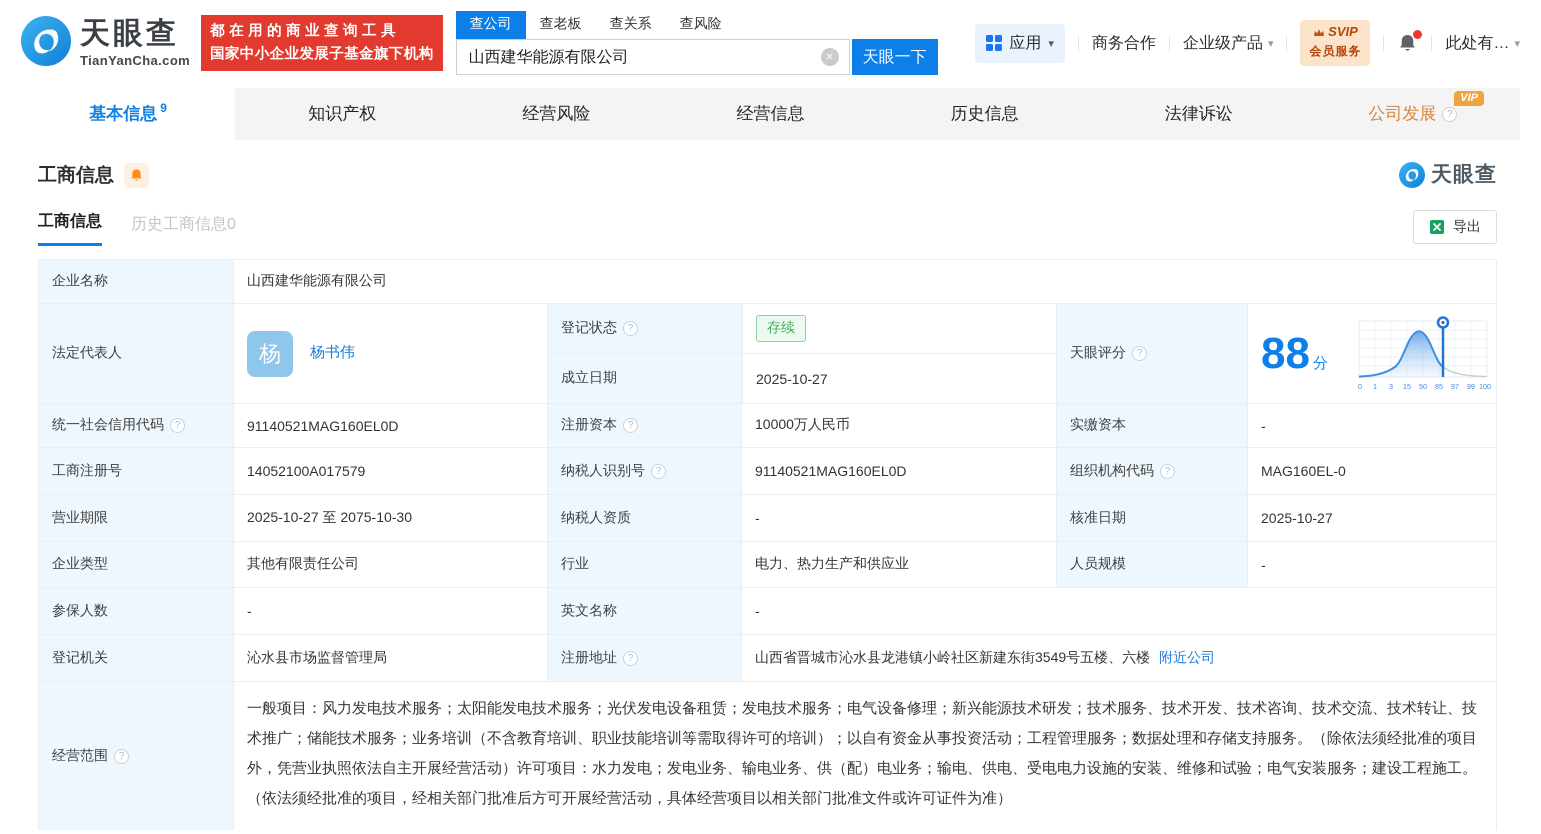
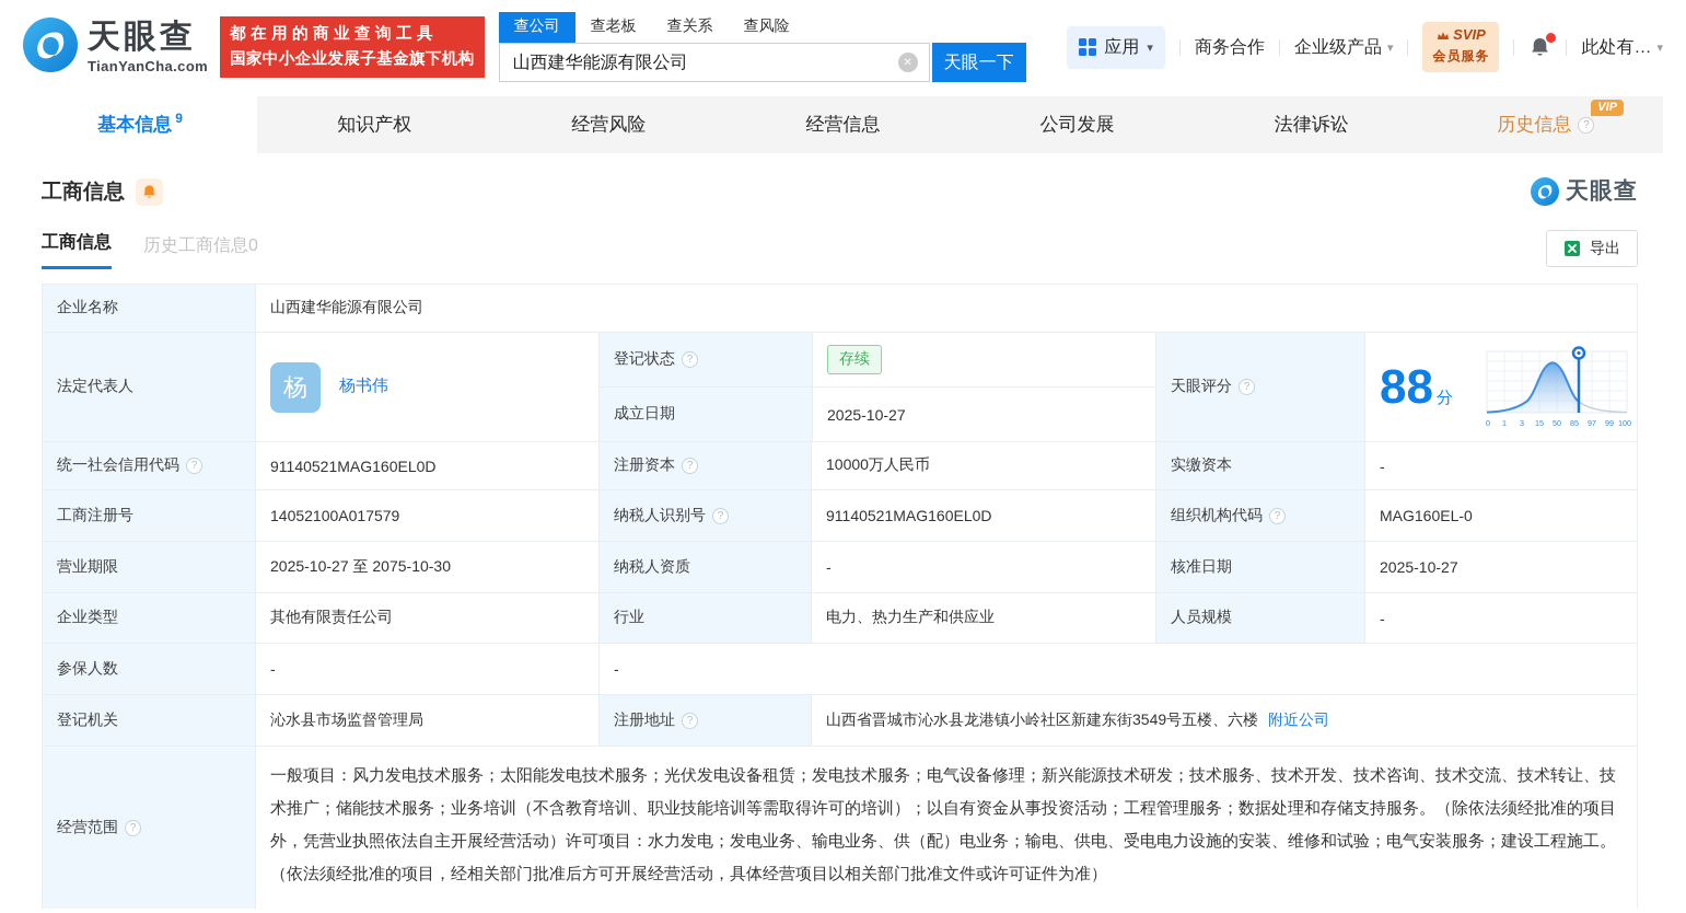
  天眼查
  TianYanCha.com
  都在用的商业查询工具
  国家中小企业发展子基金旗下机构
  查公司
  查老板
  查关系
  查风险
  山西建华能源有限公司
  ✕
  天眼一下
  应用
  ▾
  商务合作
  企业级产品
  ▾
  SVIP
  会员服务
  此处有…
  ▾
  基本信息
  9
  知识产权
  经营风险
  经营信息
- 历史信息
+ 公司发展
  法律诉讼
  VIP
- 公司发展
+ 历史信息
  ?
  工商信息
  天眼查
  工商信息
  历史工商信息0
  导出
  企业名称
  山西建华能源有限公司
  法定代表人
  杨
  杨书伟
  登记状态
  ?
  存续
  成立日期
  2025-10-27
  天眼评分
  ?
  88
  分
  0
  1
  3
  15
  50
  85
  97
  99
  100
  统一社会信用代码
  ?
  91140521MAG160EL0D
  注册资本
  ?
  10000万人民币
  实缴资本
  -
  工商注册号
  14052100A017579
  纳税人识别号
  ?
  91140521MAG160EL0D
  组织机构代码
  ?
  MAG160EL-0
  营业期限
  2025-10-27 至 2075-10-30
  纳税人资质
  -
  核准日期
  2025-10-27
  企业类型
  其他有限责任公司
  行业
  电力、热力生产和供应业
  人员规模
  -
  参保人数
  -
- 英文名称
  -
  登记机关
  沁水县市场监督管理局
  注册地址
  ?
  山西省晋城市沁水县龙港镇小岭社区新建东街3549号五楼、六楼
  附近公司
  经营范围
  ?
  一般项目：风力发电技术服务；太阳能发电技术服务；光伏发电设备租赁；发电技术服务；电气设备修理；新兴能源技术研发；技术服务、技术开发、技术咨询、技术交流、技术转让、技术推广；储能技术服务；业务培训（不含教育培训、职业技能培训等需取得许可的培训）；以自有资金从事投资活动；工程管理服务；数据处理和存储支持服务。（除依法须经批准的项目外，凭营业执照依法自主开展经营活动）许可项目：水力发电；发电业务、输电业务、供（配）电业务；输电、供电、受电电力设施的安装、维修和试验；电气安装服务；建设工程施工。（依法须经批准的项目，经相关部门批准后方可开展经营活动，具体经营项目以相关部门批准文件或许可证件为准）
